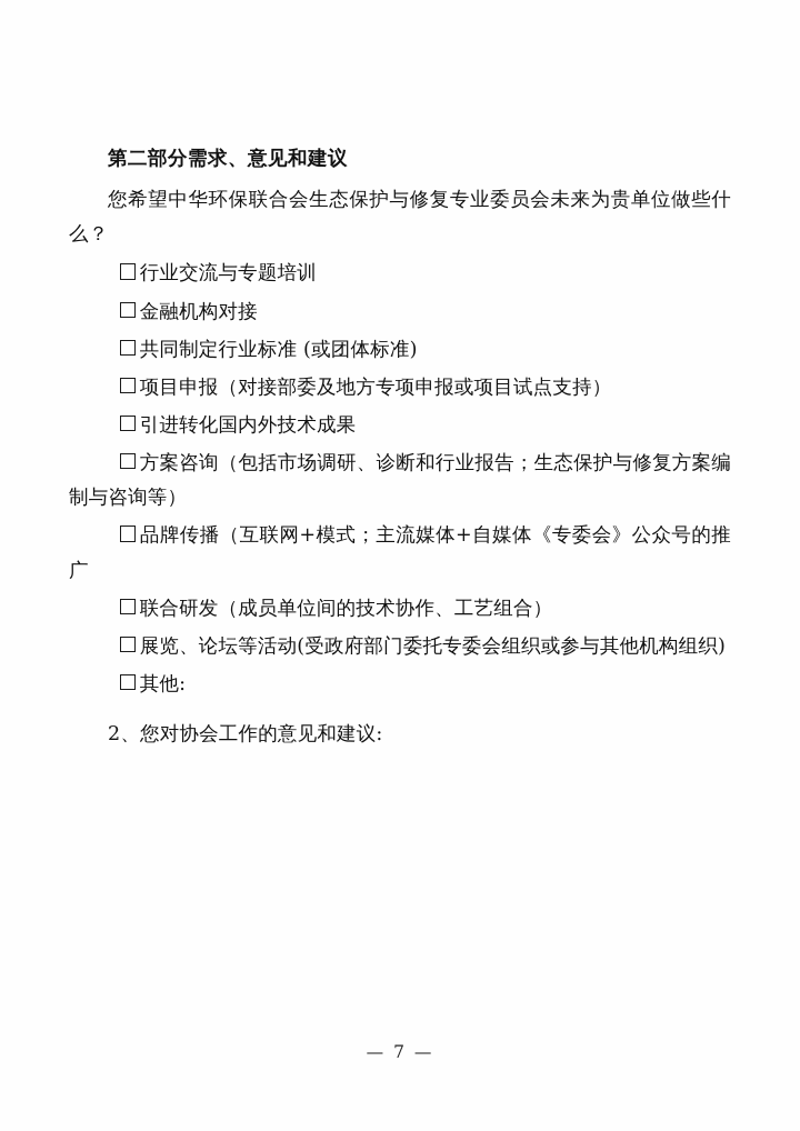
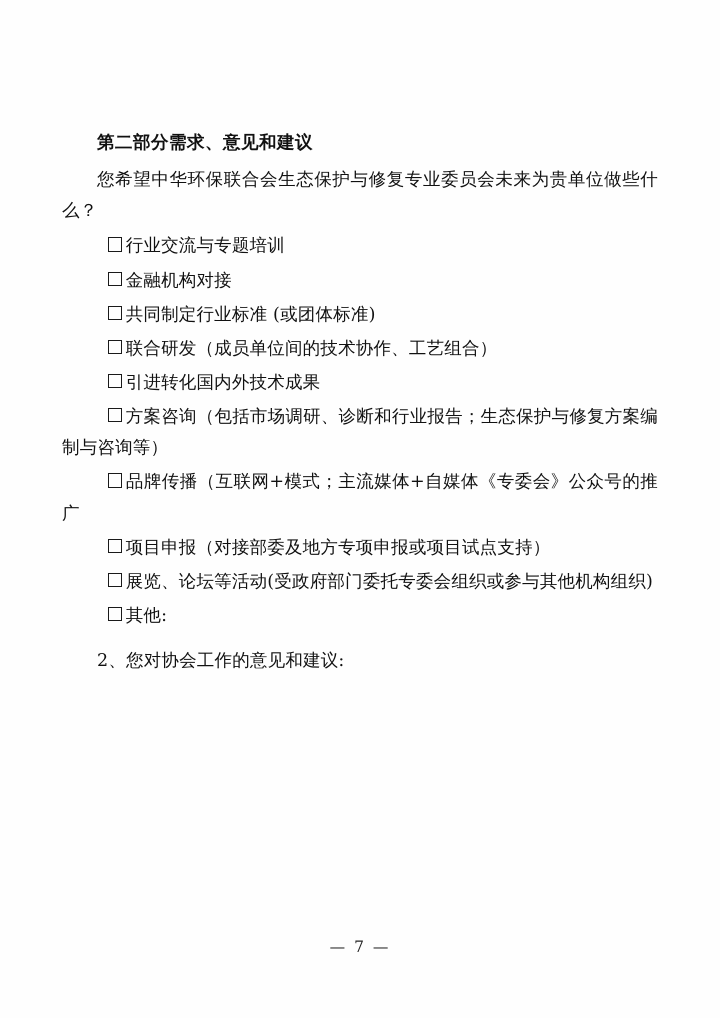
  第二部分需求、意见和建议
  您希望中华环保联合会生态保护与修复专业委员会未来为贵单位做些什么？
  行业交流与专题培训
  金融机构对接
  共同制定行业标准 (或团体标准)
- 项目申报（对接部委及地方专项申报或项目试点支持）
+ 联合研发（成员单位间的技术协作、工艺组合）
  引进转化国内外技术成果
  方案咨询（包括市场调研、诊断和行业报告；生态保护与修复方案编制与咨询等）
  品牌传播（互联网+模式；主流媒体+自媒体《专委会》公众号的推广
- 联合研发（成员单位间的技术协作、工艺组合）
+ 项目申报（对接部委及地方专项申报或项目试点支持）
  展览、论坛等活动(受政府部门委托专委会组织或参与其他机构组织)
  其他:
  2、您对协会工作的意见和建议:
  — 7 —
